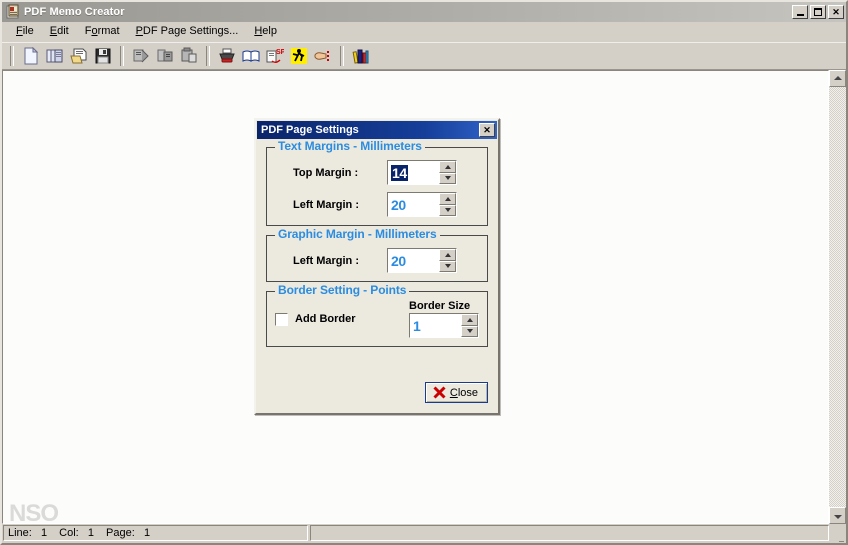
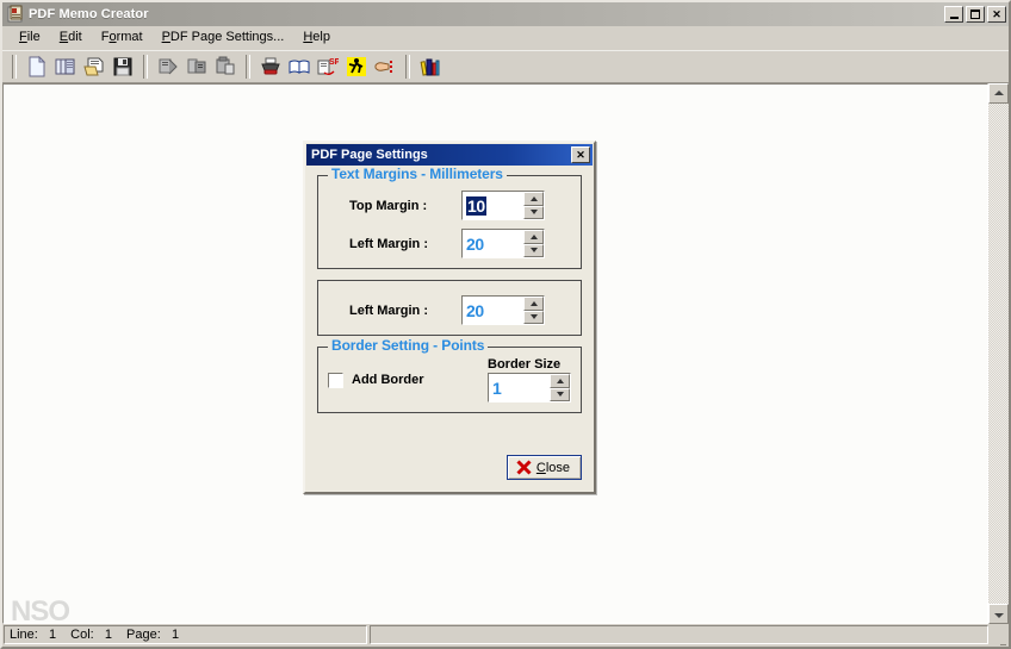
  PDF Memo Creator
  File
  Edit
  Format
  PDF Page Settings...
  Help
  NSO
  Line: 1
  Col: 1
  Page: 1
  PDF Page Settings
  ✕
  Text Margins - Millimeters
  Top Margin :
- 14
+ 10
  Left Margin :
  20
- Graphic Margin - Millimeters
  Left Margin :
  20
  Border Setting - Points
  Add Border
  Border Size
  1
  Close
